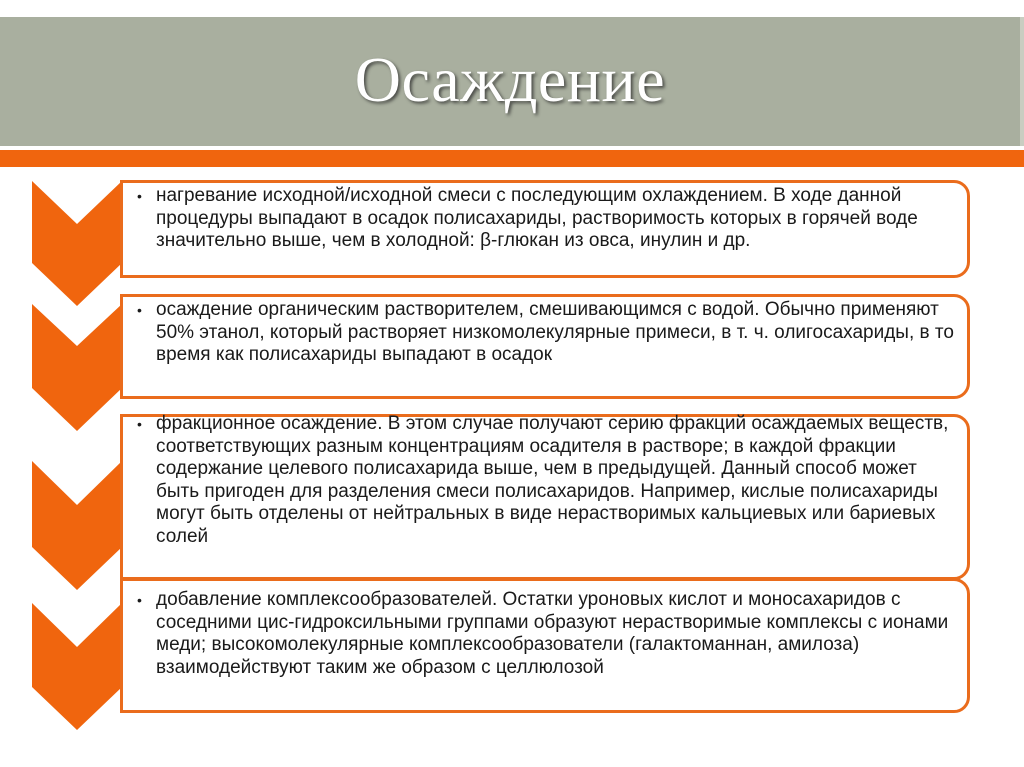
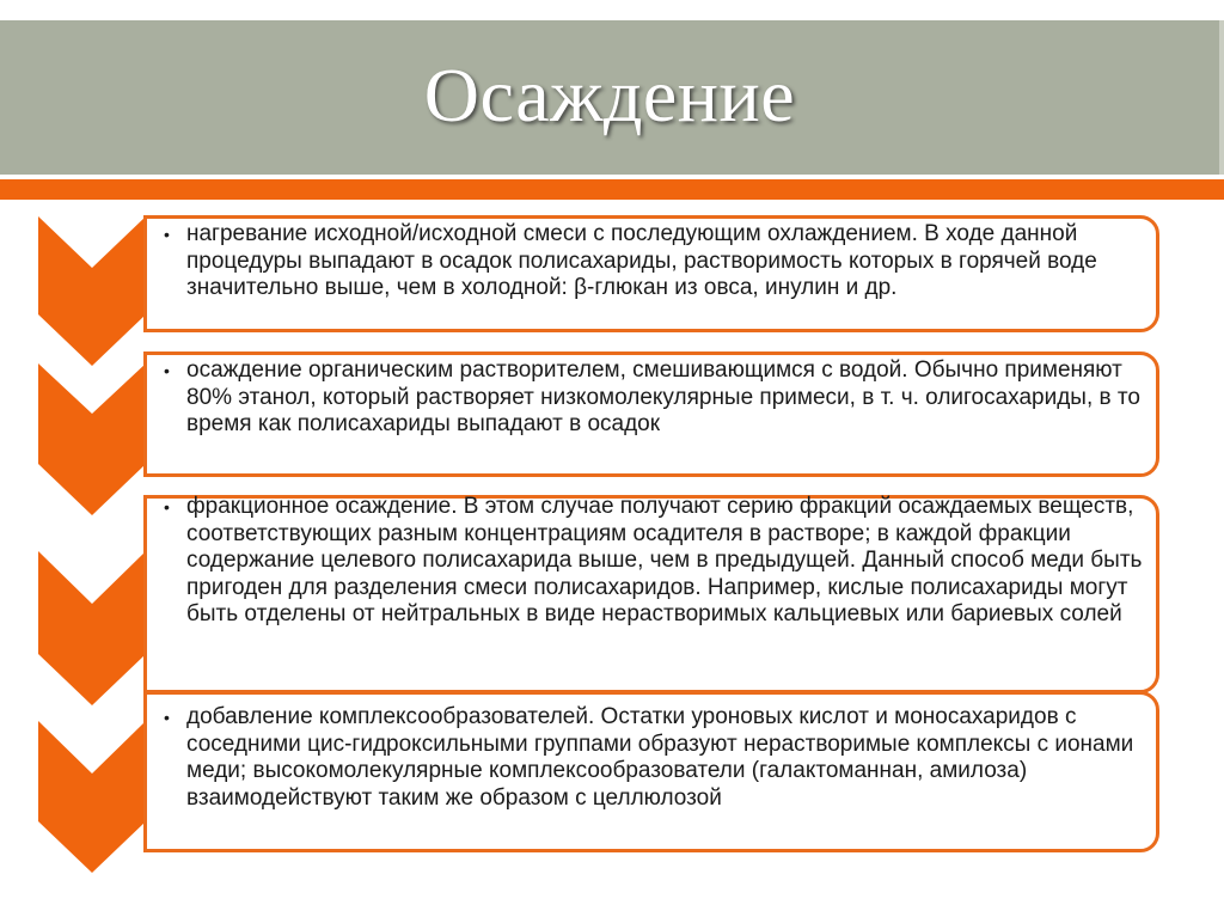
  Осаждение
  •
  нагревание исходной/исходной смеси с последующим охлаждением. В ходе данной процедуры выпадают в осадок полисахариды, растворимость которых в горячей воде значительно выше, чем в холодной: β-глюкан из овса, инулин и др.
  •
- осаждение органическим растворителем, смешивающимся с водой. Обычно применяют 50% этанол, который растворяет низкомолекулярные примеси, в т. ч. олигосахариды, в то время как полисахариды выпадают в осадок
+ осаждение органическим растворителем, смешивающимся с водой. Обычно применяют 80% этанол, который растворяет низкомолекулярные примеси, в т. ч. олигосахариды, в то время как полисахариды выпадают в осадок
  •
- фракционное осаждение. В этом случае получают серию фракций осаждаемых веществ, соответствующих разным концентрациям осадителя в растворе; в каждой фракции содержание целевого полисахарида выше, чем в предыдущей. Данный способ может быть пригоден для разделения смеси полисахаридов. Например, кислые полисахариды могут быть отделены от нейтральных в виде нерастворимых кальциевых или бариевых солей
+ фракционное осаждение. В этом случае получают серию фракций осаждаемых веществ, соответствующих разным концентрациям осадителя в растворе; в каждой фракции содержание целевого полисахарида выше, чем в предыдущей. Данный способ меди быть пригоден для разделения смеси полисахаридов. Например, кислые полисахариды могут быть отделены от нейтральных в виде нерастворимых кальциевых или бариевых солей
  •
  добавление комплексообразователей. Остатки уроновых кислот и моносахаридов с соседними цис-гидроксильными группами образуют нерастворимые комплексы с ионами меди; высокомолекулярные комплексообразователи (галактоманнан, амилоза) взаимодействуют таким же образом с целлюлозой
